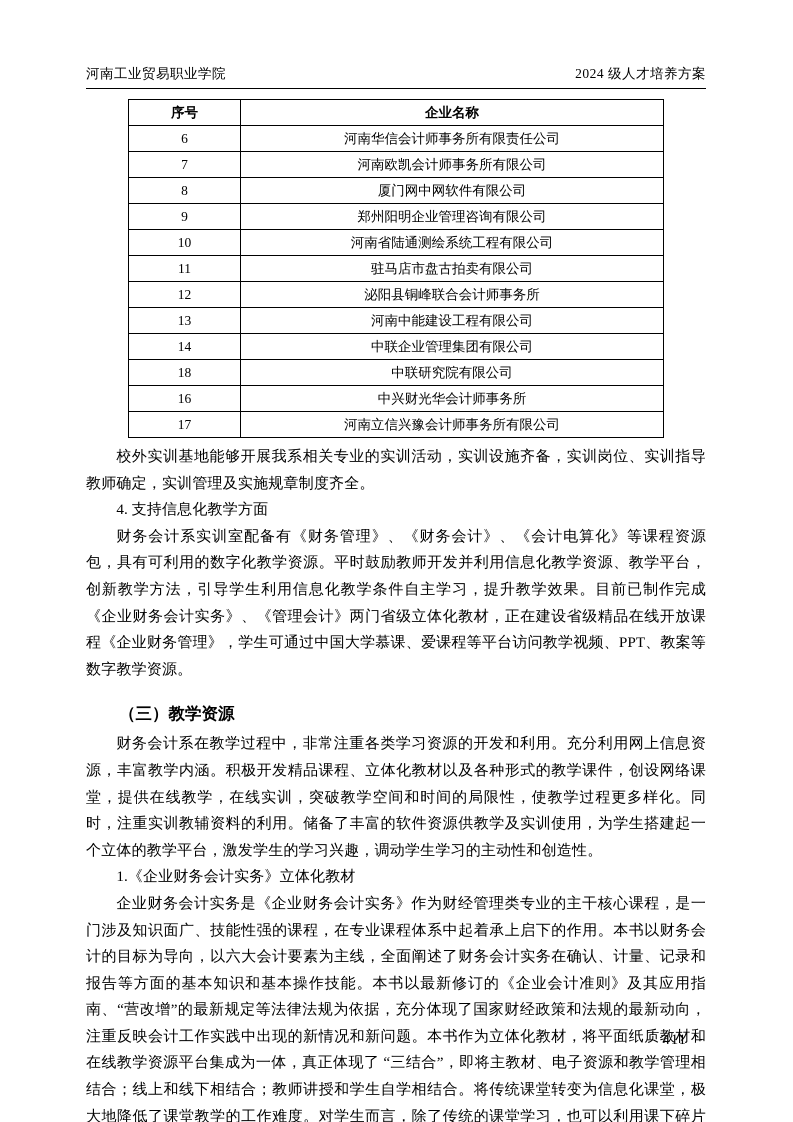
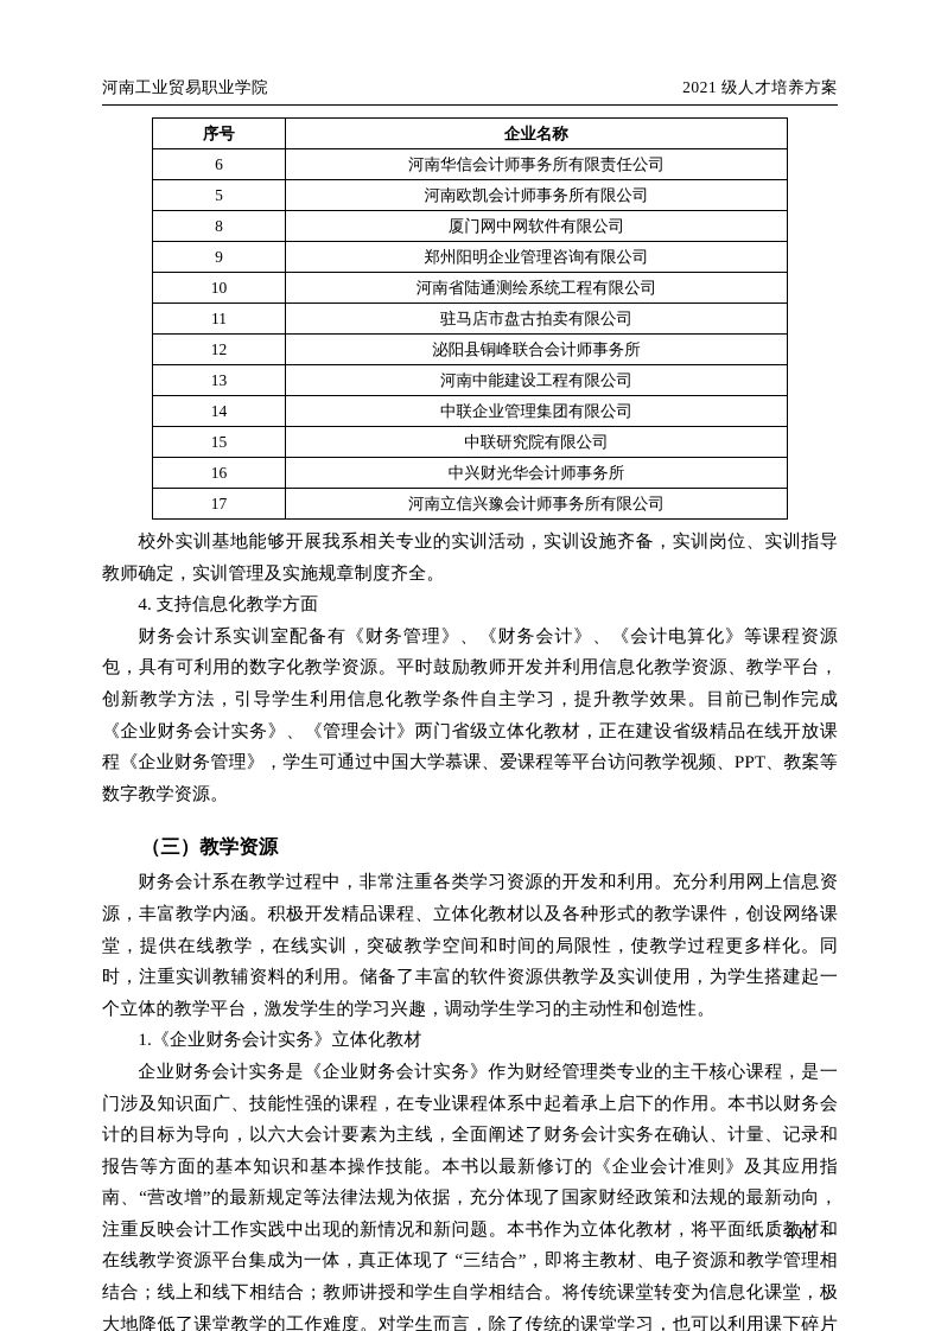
  河南工业贸易职业学院
- 2024 级人才培养方案
+ 2021 级人才培养方案
  序号	企业名称
  6	河南华信会计师事务所有限责任公司
- 7	河南欧凯会计师事务所有限公司
+ 5	河南欧凯会计师事务所有限公司
  8	厦门网中网软件有限公司
  9	郑州阳明企业管理咨询有限公司
  10	河南省陆通测绘系统工程有限公司
  11	驻马店市盘古拍卖有限公司
  12	泌阳县铜峰联合会计师事务所
  13	河南中能建设工程有限公司
  14	中联企业管理集团有限公司
- 18	中联研究院有限公司
+ 15	中联研究院有限公司
  16	中兴财光华会计师事务所
  17	河南立信兴豫会计师事务所有限公司
  校外实训基地能够开展我系相关专业的实训活动，实训设施齐备，实训岗位、实训指导教师确定，实训管理及实施规章制度齐全。
  4. 支持信息化教学方面
  财务会计系实训室配备有《财务管理》、《财务会计》、《会计电算化》等课程资源包，具有可利用的数字化教学资源。平时鼓励教师开发并利用信息化教学资源、教学平台，创新教学方法，引导学生利用信息化教学条件自主学习，提升教学效果。目前已制作完成《企业财务会计实务》、《管理会计》两门省级立体化教材，正在建设省级精品在线开放课程《企业财务管理》，学生可通过中国大学慕课、爱课程等平台访问教学视频、PPT、教案等数字教学资源。
  （三）教学资源
  财务会计系在教学过程中，非常注重各类学习资源的开发和利用。充分利用网上信息资源，丰富教学内涵。积极开发精品课程、立体化教材以及各种形式的教学课件，创设网络课堂，提供在线教学，在线实训，突破教学空间和时间的局限性，使教学过程更多样化。同时，注重实训教辅资料的利用。储备了丰富的软件资源供教学及实训使用，为学生搭建起一个立体的教学平台，激发学生的学习兴趣，调动学生学习的主动性和创造性。
  1.《企业财务会计实务》立体化教材
  企业财务会计实务是《企业财务会计实务》作为财经管理类专业的主干核心课程，是一门涉及知识面广、技能性强的课程，在专业课程体系中起着承上启下的作用。本书以财务会计的目标为导向，以六大会计要素为主线，全面阐述了财务会计实务在确认、计量、记录和报告等方面的基本知识和基本操作技能。本书以最新修订的《企业会计准则》及其应用指南、“营改增”的最新规定等法律法规为依据，充分体现了国家财经政策和法规的最新动向，注重反映会计工作实践中出现的新情况和新问题。本书作为立体化教材，将平面纸质教材和在线教学资源平台集成为一体，真正体现了 “三结合”，即将主教材、电子资源和教学管理相结合；线上和线下相结合；教师讲授和学生自学相结合。将传统课堂转变为信息化课堂，极大地降低了课堂教学的工作难度。对学生而言，除了传统的课堂学习，也可以利用课下碎片
  － 411 －
